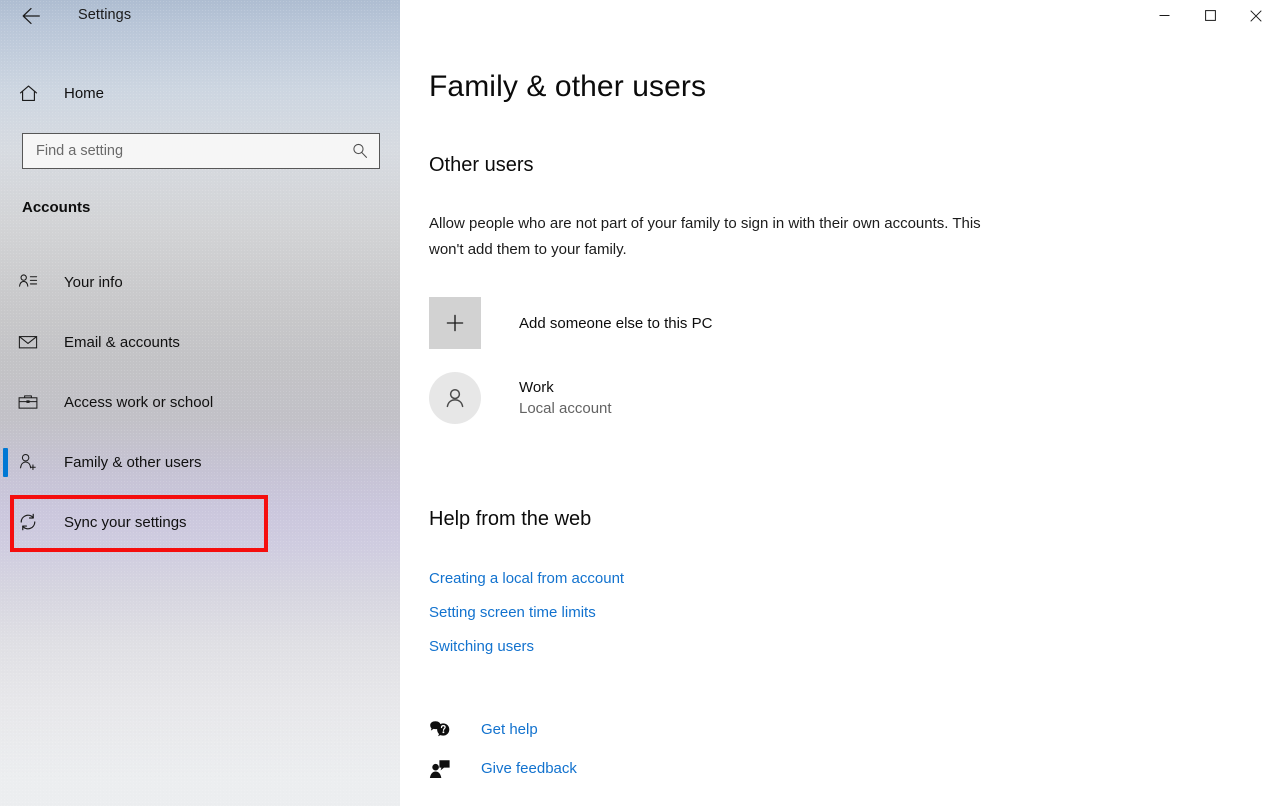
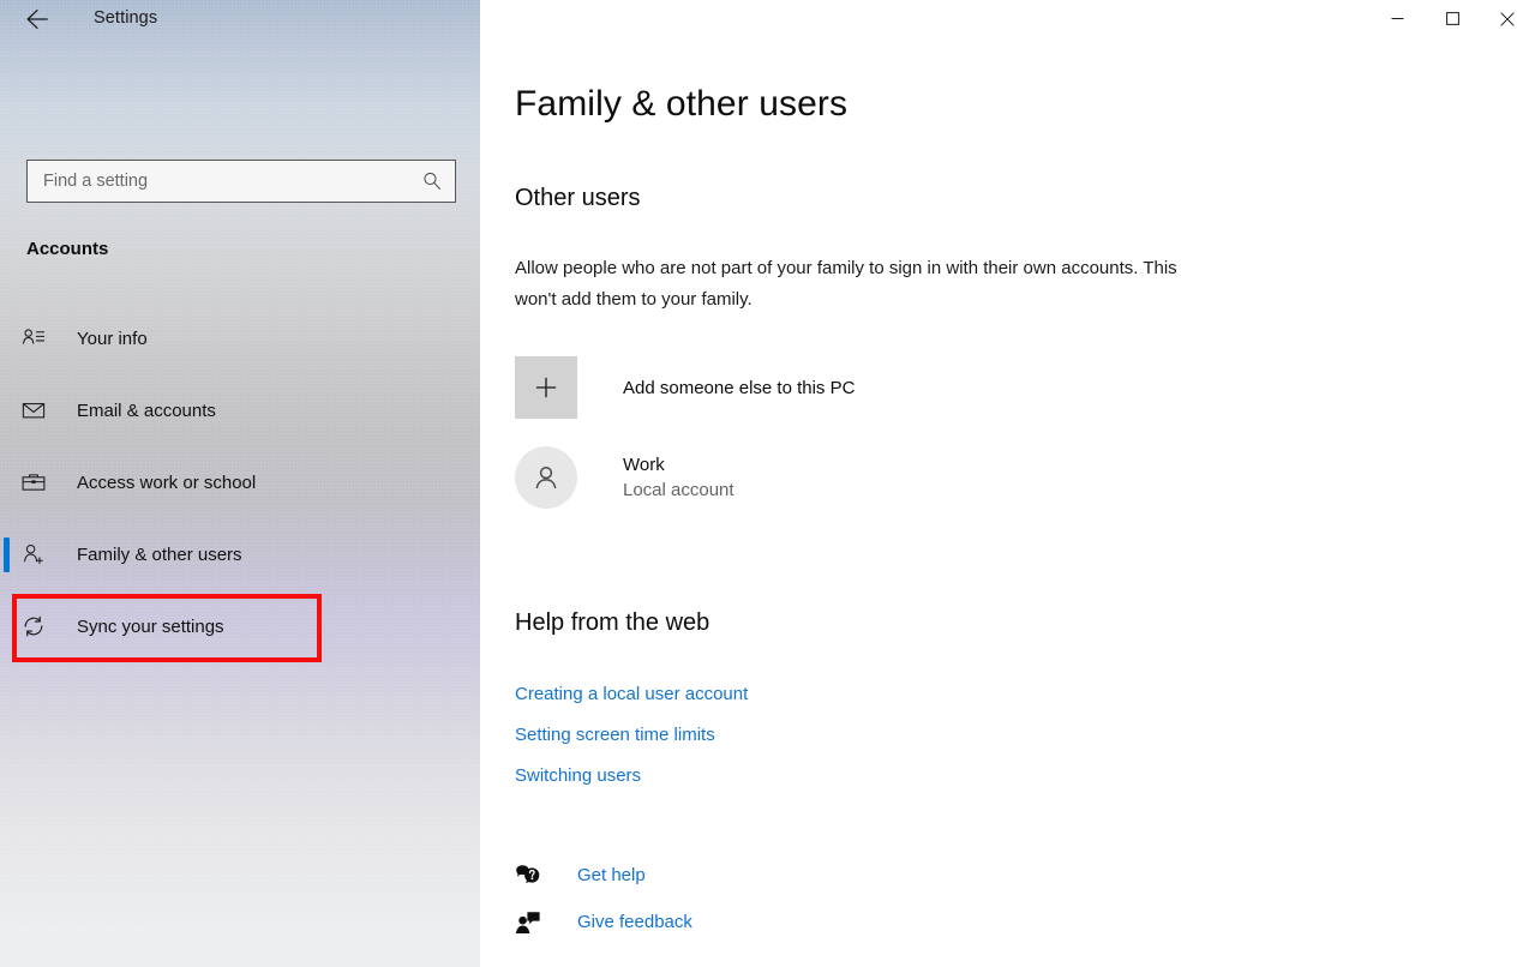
  Settings
- Home
  Find a setting
  Accounts
  Your info
  Email & accounts
  Access work or school
  Family & other users
  Sync your settings
  Family & other users
  Other users
  Allow people who are not part of your family to sign in with their own accounts. This won't add them to your family.
  Add someone else to this PC
  Work
  Local account
  Help from the web
- Creating a local from account
+ Creating a local user account
  Setting screen time limits
  Switching users
  Get help
  Give feedback
